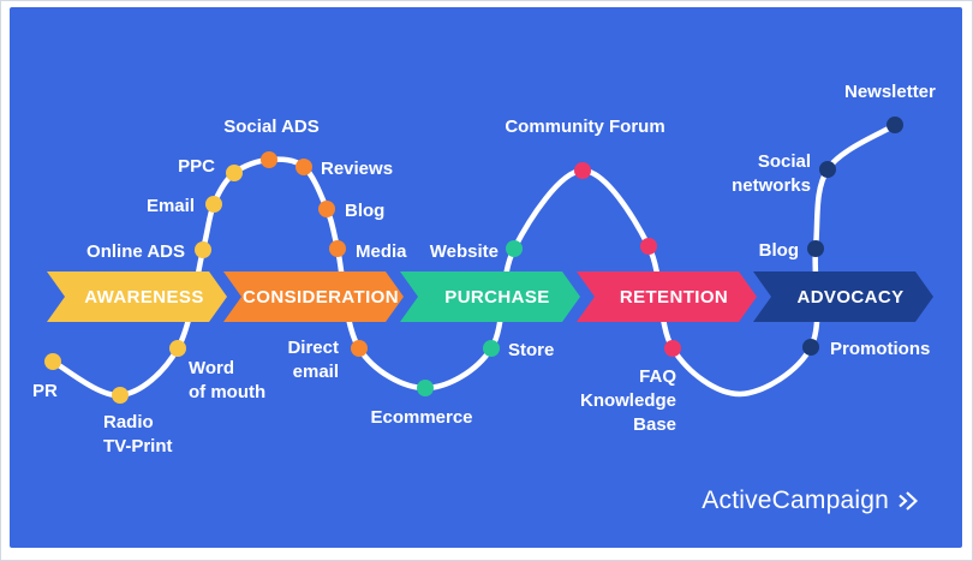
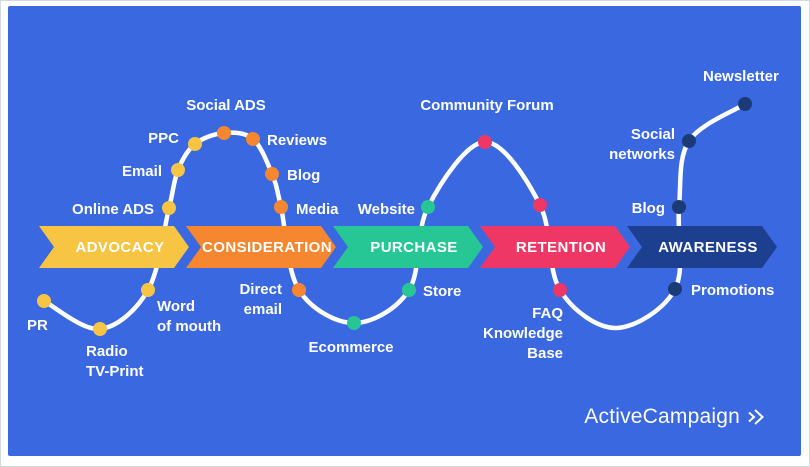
- AWARENESS
+ ADVOCACY
  CONSIDERATION
  PURCHASE
  RETENTION
- ADVOCACY
+ AWARENESS
  PR
  Radio
  TV-Print
  Word
  of mouth
  Online ADS
  Email
  PPC
  Social ADS
  Reviews
  Blog
  Media
  Direct
  email
  Ecommerce
  Store
  Website
  Community Forum
  FAQ
  Knowledge
  Base
  Promotions
  Blog
  Social
  networks
  Newsletter
  ActiveCampaign
